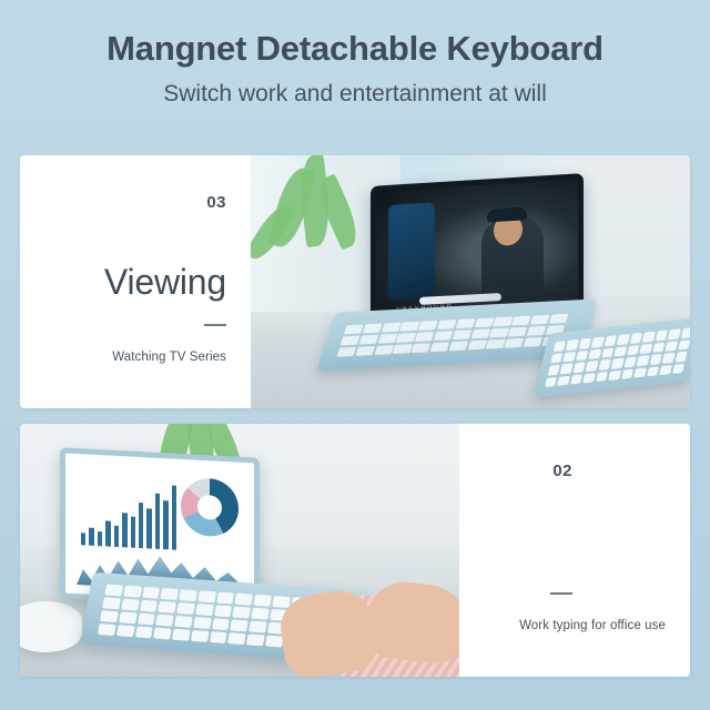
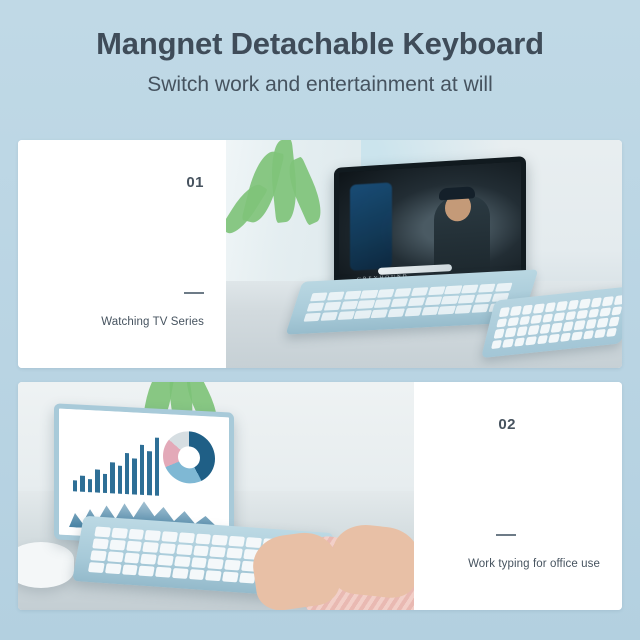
  Mangnet Detachable Keyboard
  Switch work and entertainment at will
- 03
+ 01
- Viewing
  Watching TV Series
  02
  Work typing for office use
